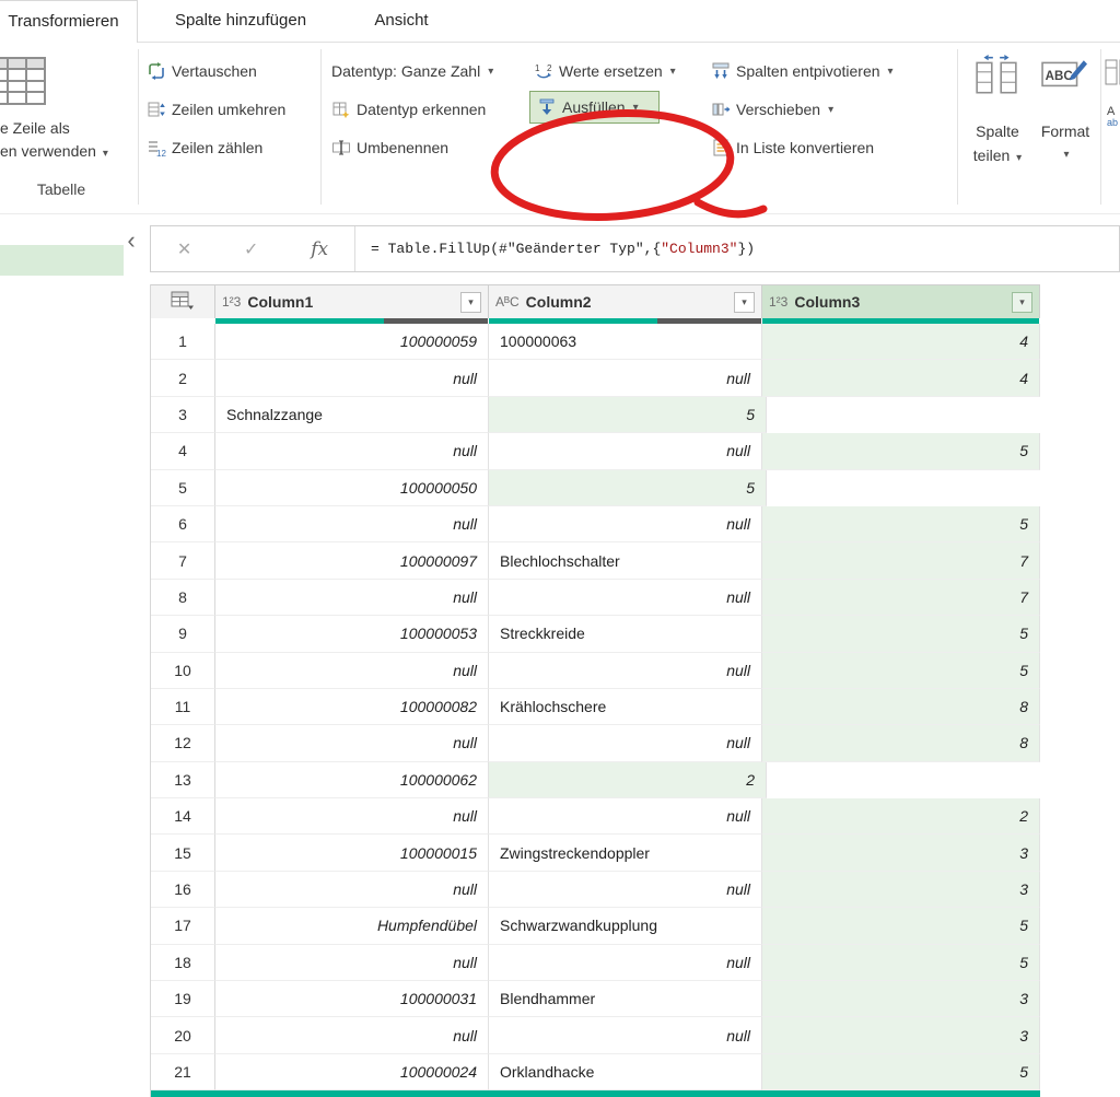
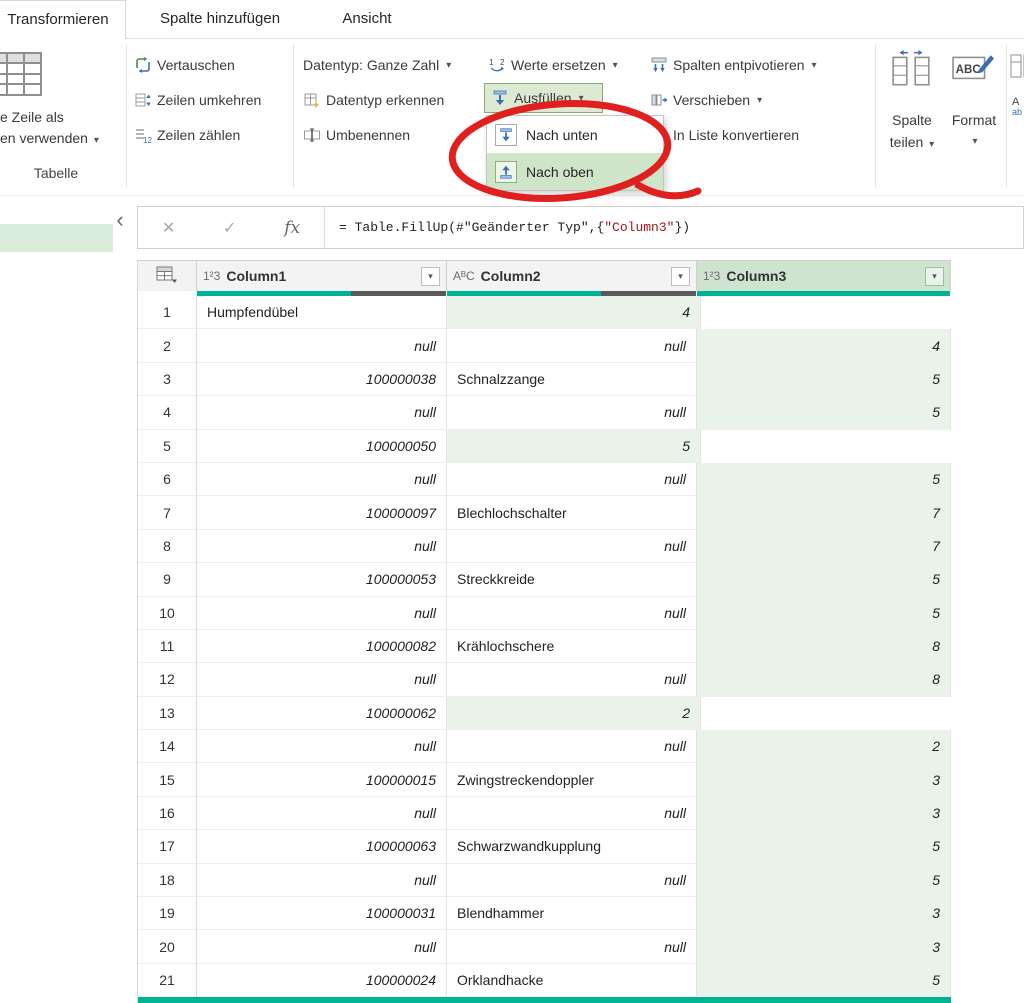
  Transformieren
  Spalte hinzufügen
  Ansicht
  e Zeile als
  en verwenden ▾
  Tabelle
  Vertauschen
  Zeilen umkehren
  Zeilen zählen
  Datentyp: Ganze Zahl
  ▾
  Datentyp erkennen
  Umbenennen
  1
  2
  Werte ersetzen
  ▾
  Ausfüllen
  ▾
  Spalten entpivotieren
  ▾
  Verschieben
  ▾
  In Liste konvertieren
  Spalte
  teilen ▾
  ABC
  Format
  ▾
  A
  ab
+ Nach unten
+ Nach oben
  ‹
  ✕
  ✓
  fx
  = Table.FillUp(#"Geänderter Typ",{"Column3"})
  1²3
  Column1
  ▾
  AᴮC
  Column2
  ▾
  1²3
  Column3
  ▾
  1
- 100000059
- 100000063
+ Humpfendübel
  4
  2
  null
  null
  4
  3
+ 100000038
  Schnalzzange
  5
  4
  null
  null
  5
  5
  100000050
  5
  6
  null
  null
  5
  7
  100000097
  Blechlochschalter
  7
  8
  null
  null
  7
  9
  100000053
  Streckkreide
  5
  10
  null
  null
  5
  11
  100000082
  Krählochschere
  8
  12
  null
  null
  8
  13
  100000062
  2
  14
  null
  null
  2
  15
  100000015
  Zwingstreckendoppler
  3
  16
  null
  null
  3
  17
- Humpfendübel
+ 100000063
  Schwarzwandkupplung
  5
  18
  null
  null
  5
  19
  100000031
  Blendhammer
  3
  20
  null
  null
  3
  21
  100000024
  Orklandhacke
  5
